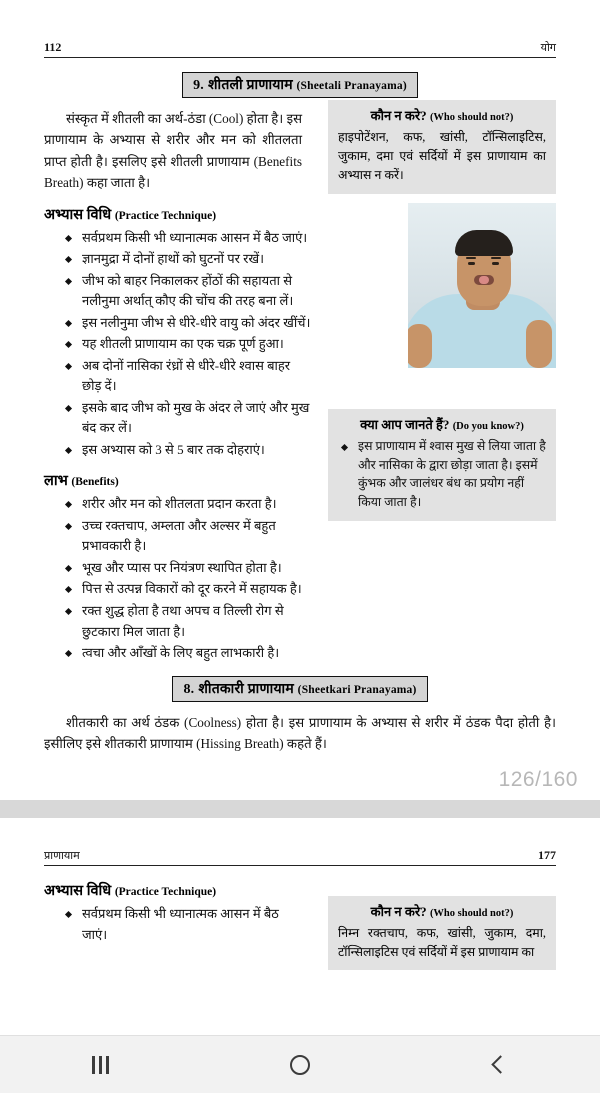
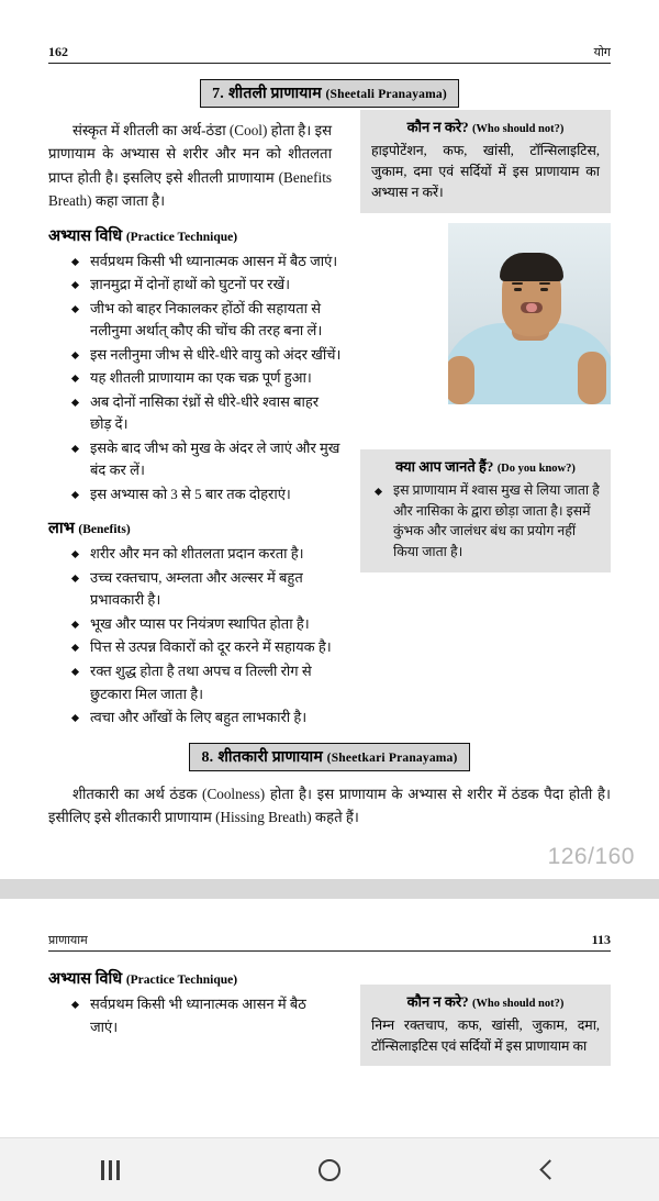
- 112
+ 162
  योग
- 9. शीतली प्राणायाम (Sheetali Pranayama)
+ 7. शीतली प्राणायाम (Sheetali Pranayama)
  कौन न करे? (Who should not?)
  हाइपोटेंशन, कफ, खांसी, टॉन्सिलाइटिस, जुकाम, दमा एवं सर्दियों में इस प्राणायाम का अभ्यास न करें।
  क्या आप जानते हैं? (Do you know?)
  इस प्राणायाम में श्वास मुख से लिया जाता है और नासिका के द्वारा छोड़ा जाता है। इसमें कुंभक और जालंधर बंध का प्रयोग नहीं किया जाता है।
  संस्कृत में शीतली का अर्थ-ठंडा (Cool) होता है। इस प्राणायाम के अभ्यास से शरीर और मन को शीतलता प्राप्त होती है। इसलिए इसे शीतली प्राणायाम (Benefits Breath) कहा जाता है।
  अभ्यास विधि (Practice Technique)
  सर्वप्रथम किसी भी ध्यानात्मक आसन में बैठ जाएं।
  ज्ञानमुद्रा में दोनों हाथों को घुटनों पर रखें।
  जीभ को बाहर निकालकर होंठों की सहायता से नलीनुमा अर्थात् कौए की चोंच की तरह बना लें।
  इस नलीनुमा जीभ से धीरे-धीरे वायु को अंदर खींचें।
  यह शीतली प्राणायाम का एक चक्र पूर्ण हुआ।
  अब दोनों नासिका रंध्रों से धीरे-धीरे श्वास बाहर छोड़ दें।
  इसके बाद जीभ को मुख के अंदर ले जाएं और मुख बंद कर लें।
  इस अभ्यास को 3 से 5 बार तक दोहराएं।
  लाभ (Benefits)
  शरीर और मन को शीतलता प्रदान करता है।
  उच्च रक्तचाप, अम्लता और अल्सर में बहुत प्रभावकारी है।
  भूख और प्यास पर नियंत्रण स्थापित होता है।
  पित्त से उत्पन्न विकारों को दूर करने में सहायक है।
  रक्त शुद्ध होता है तथा अपच व तिल्ली रोग से छुटकारा मिल जाता है।
  त्वचा और आँखों के लिए बहुत लाभकारी है।
  8. शीतकारी प्राणायाम (Sheetkari Pranayama)
  शीतकारी का अर्थ ठंडक (Coolness) होता है। इस प्राणायाम के अभ्यास से शरीर में ठंडक पैदा होती है। इसीलिए इसे शीतकारी प्राणायाम (Hissing Breath) कहते हैं।
  126/160
  प्राणायाम
- 177
+ 113
  कौन न करे? (Who should not?)
  निम्न रक्तचाप, कफ, खांसी, जुकाम, दमा, टॉन्सिलाइटिस एवं सर्दियों में इस प्राणायाम का
  अभ्यास विधि (Practice Technique)
  सर्वप्रथम किसी भी ध्यानात्मक आसन में बैठ जाएं।
